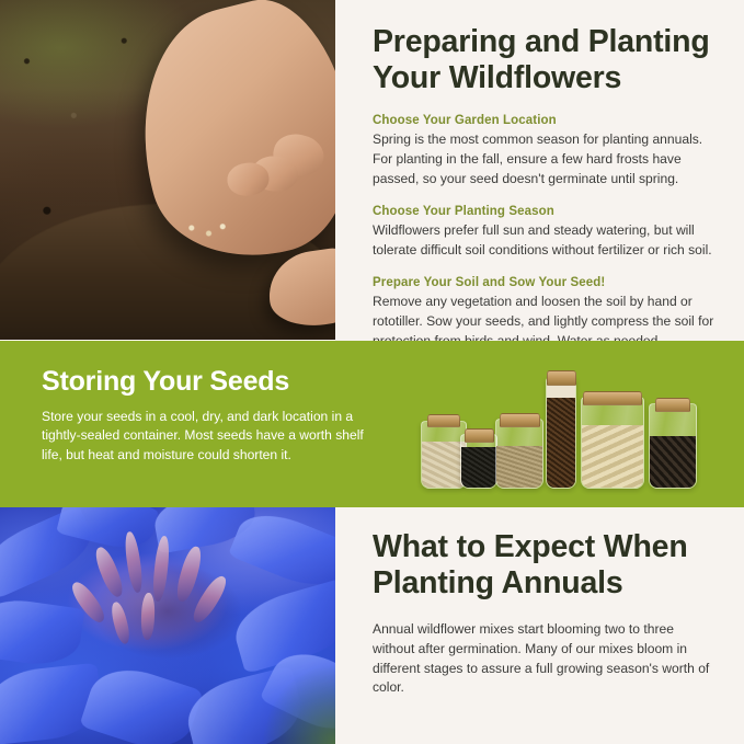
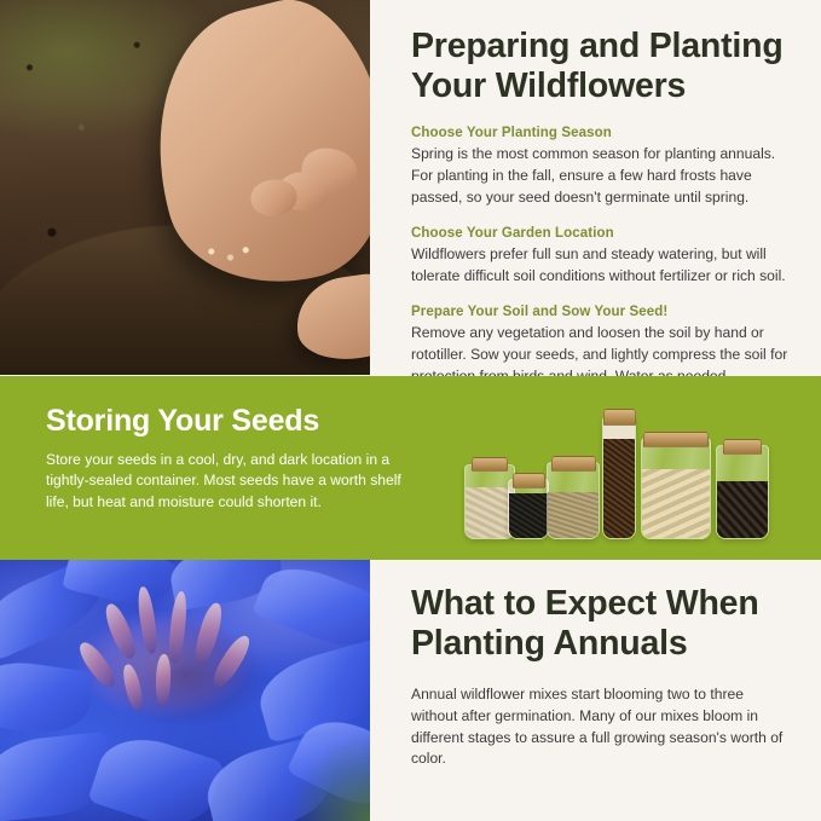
  Preparing and Planting Your Wildflowers
- Choose Your Garden Location
+ Choose Your Planting Season
  Spring is the most common season for planting annuals. For planting in the fall, ensure a few hard frosts have passed, so your seed doesn't germinate until spring.
- Choose Your Planting Season
+ Choose Your Garden Location
  Wildflowers prefer full sun and steady watering, but will tolerate difficult soil conditions without fertilizer or rich soil.
  Prepare Your Soil and Sow Your Seed!
  Storing Your Seeds
  Store your seeds in a cool, dry, and dark location in a tightly-sealed container. Most seeds have a worth shelf life, but heat and moisture could shorten it.
  What to Expect When Planting Annuals
  Annual wildflower mixes start blooming two to three without after germination. Many of our mixes bloom in different stages to assure a full growing season's worth of color.
